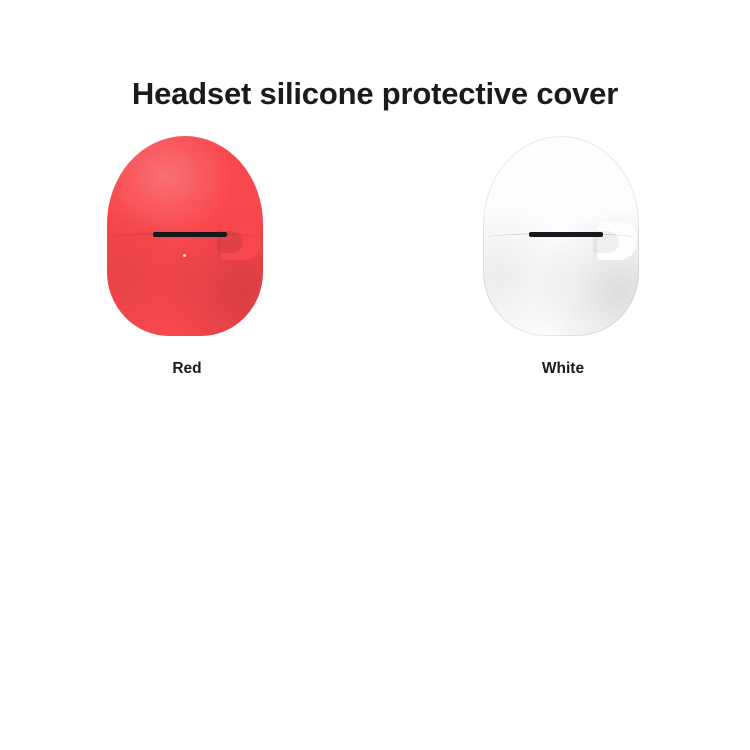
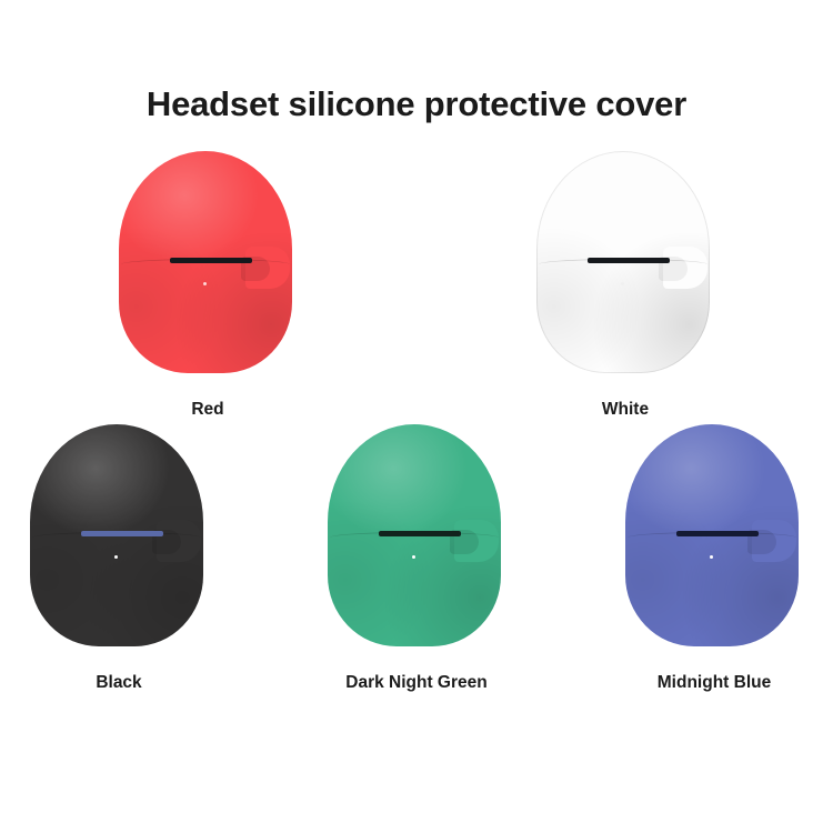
  Headset silicone protective cover
  Red
  White
+ Black
+ Dark Night Green
+ Midnight Blue
